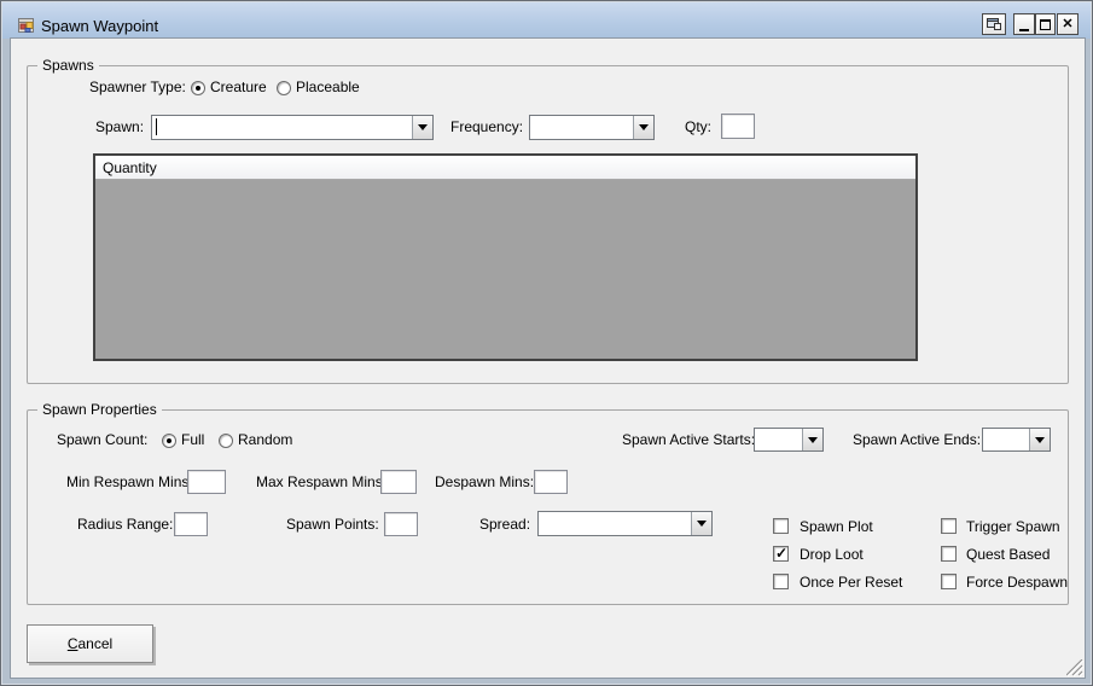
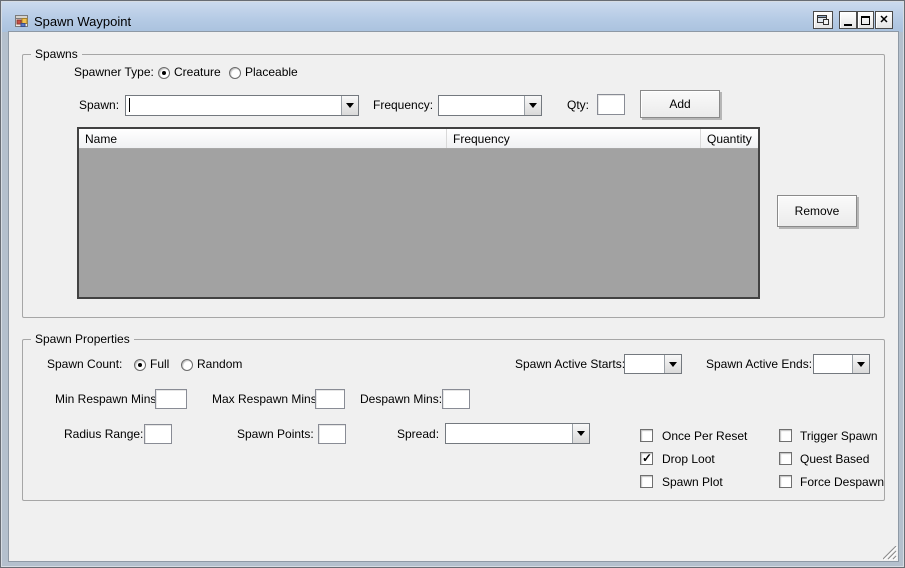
  Spawn Waypoint
  ✕
  Spawns
  Spawner Type:
  Creature
  Placeable
  Spawn:
  Frequency:
  Qty:
+ Add
+ Name
+ Frequency
  Quantity
+ Remove
  Spawn Properties
  Spawn Count:
  Full
  Random
  Spawn Active Starts
  Spawn Active Ends:
  Min Respawn Mins
  Max Respawn Mins
  Despawn Mins:
  Radius Range:
  Spawn Points:
  Spread:
- Spawn Plot
+ Once Per Reset
  Drop Loot
- Once Per Reset
+ Spawn Plot
  Trigger Spawn
  Quest Based
  Force Despawn
- C
- ancel
